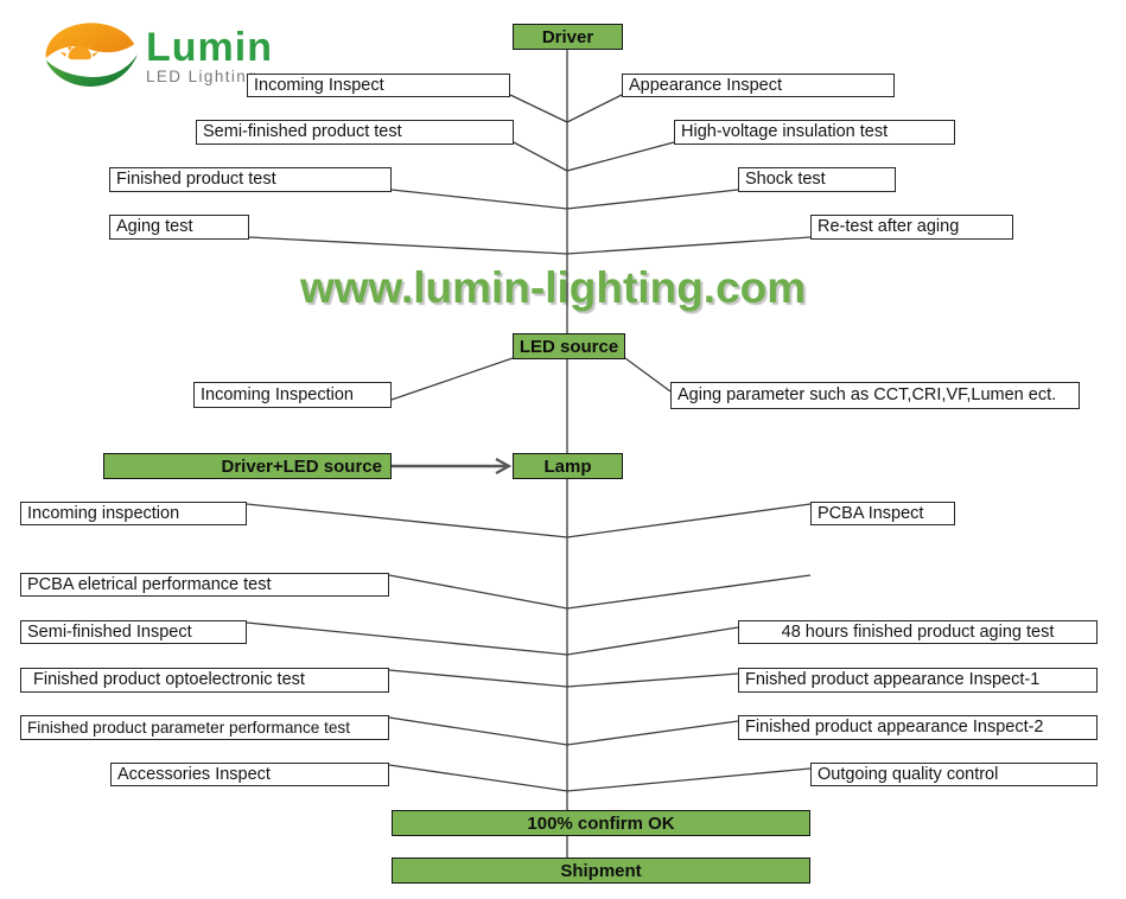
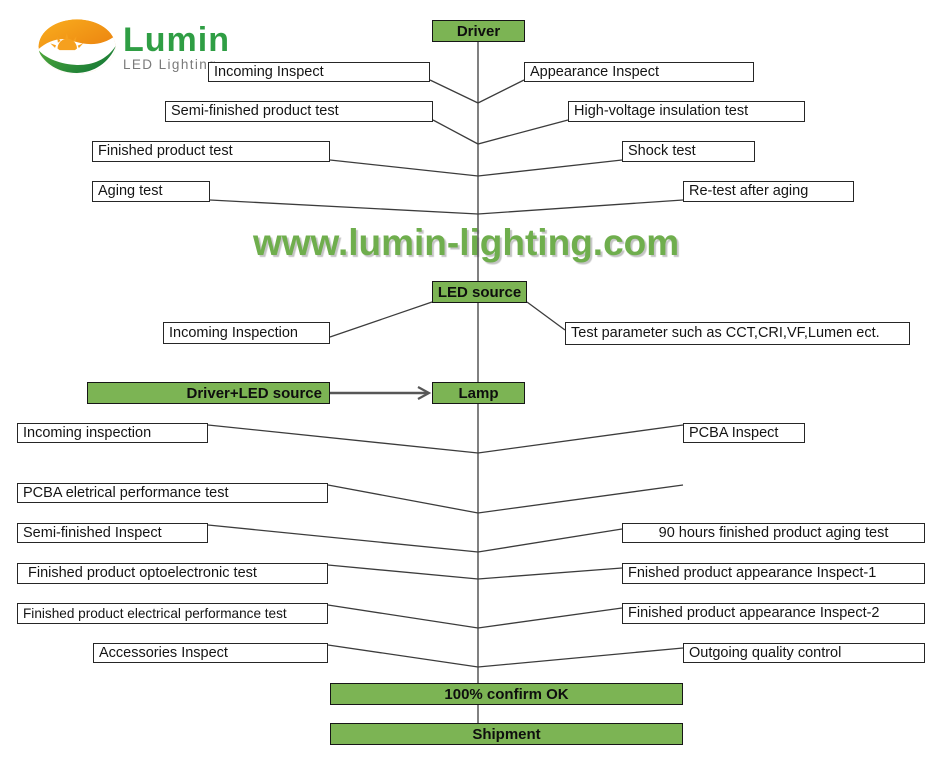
  www.lumin-lighting.com
  Lumin
  LED Lightin
  Driver
  Incoming Inspect
  Appearance Inspect
  Semi-finished product test
  High-voltage insulation test
  Finished product test
  Shock test
  Aging test
  Re-test after aging
  LED source
  Incoming Inspection
- Aging parameter such as CCT,CRI,VF,Lumen ect.
+ Test parameter such as CCT,CRI,VF,Lumen ect.
  Driver+LED source
  Lamp
  Incoming inspection
  PCBA Inspect
  PCBA eletrical performance test
  Semi-finished Inspect
- 48 hours finished product aging test
+ 90 hours finished product aging test
  Finished product optoelectronic test
  Fnished product appearance Inspect-1
- Finished product parameter performance test
+ Finished product electrical performance test
  Finished product appearance Inspect-2
  Accessories Inspect
  Outgoing quality control
  100% confirm OK
  Shipment
